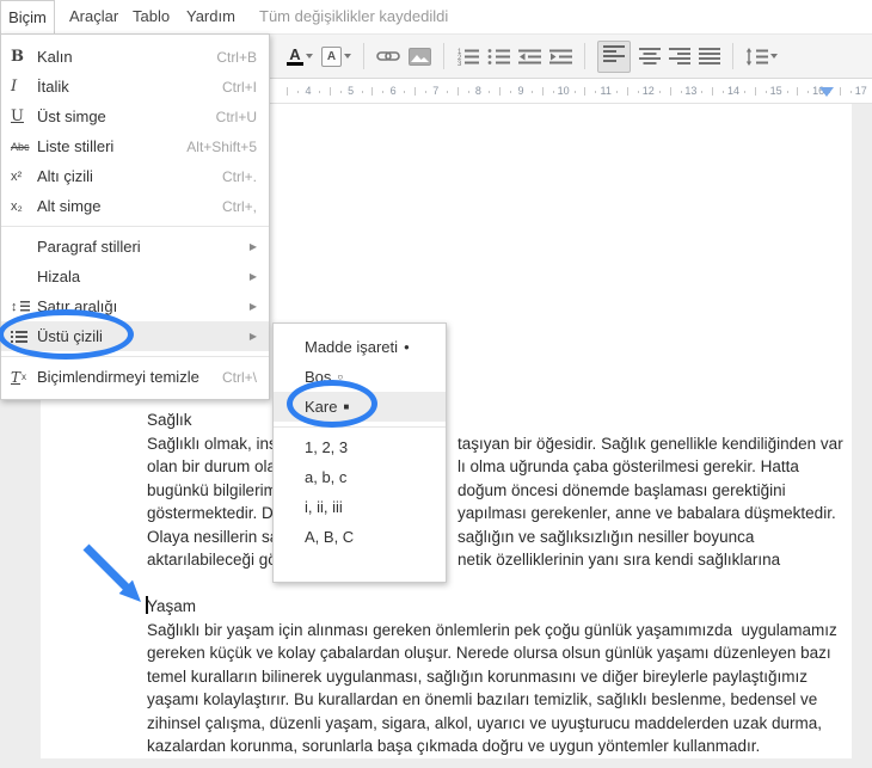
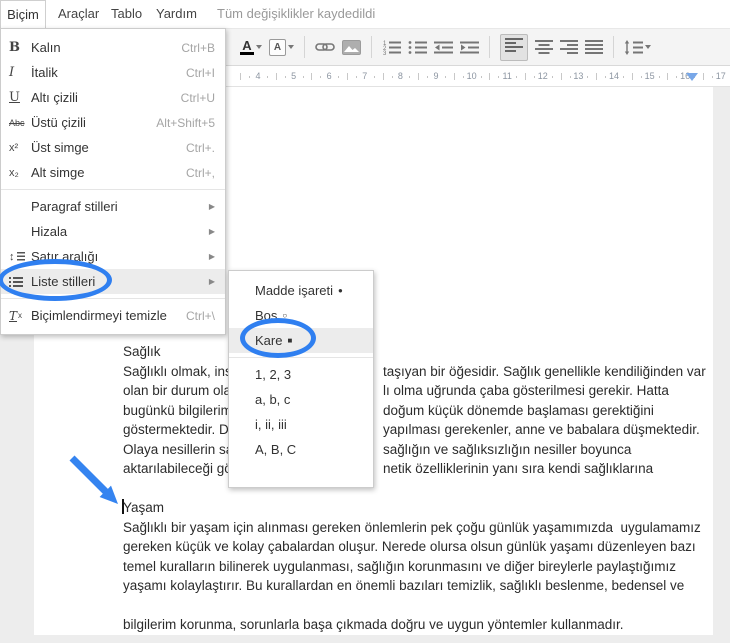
  Biçim
  Araçlar
  Tablo
  Yardım
  Tüm değişiklikler kaydedildi
  A
  A
  4
  5
  6
  7
  8
  9
  10
  11
  12
  13
  14
  15
  16
  17
  Sağlık
  Sağlıklı olmak, in
  taşıyan bir öğesidir. Sağlık genellikle kendiliğinden var
  olan bir durum ol
  lı olma uğrunda çaba gösterilmesi gerekir. Hatta
  bugünkü bilgilerim
- doğum öncesi dönemde başlaması gerektiğini
+ doğum küçük dönemde başlaması gerektiğini
  göstermektedir. D
  yapılması gerekenler, anne ve babalara düşmektedir.
  Olaya nesillerin s
  sağlığın ve sağlıksızlığın nesiller boyunca
  aktarılabileceği g
  netik özelliklerinin yanı sıra kendi sağlıklarına
  Yaşam
  Sağlıklı bir yaşam için alınması gereken önlemlerin pek çoğu günlük yaşamımızda uygulamamız
  gereken küçük ve kolay çabalardan oluşur. Nerede olursa olsun günlük yaşamı düzenleyen bazı
  temel kuralların bilinerek uygulanması, sağlığın korunmasını ve diğer bireylerle paylaştığımız
  yaşamı kolaylaştırır. Bu kurallardan en önemli bazıları temizlik, sağlıklı beslenme, bedensel ve
- zihinsel çalışma, düzenli yaşam, sigara, alkol, uyarıcı ve uyuşturucu maddelerden uzak durma,
- kazalardan korunma, sorunlarla başa çıkmada doğru ve uygun yöntemler kullanmadır.
+ bilgilerim korunma, sorunlarla başa çıkmada doğru ve uygun yöntemler kullanmadır.
  Kalın
  Ctrl+B
  İtalik
  Ctrl+I
- Üst simge
+ Altı çizili
  Ctrl+U
- Liste stilleri
+ Üstü çizili
  Alt+Shift+5
- Altı çizili
+ Üst simge
  Ctrl+.
  Alt simge
  Ctrl+,
  Paragraf stilleri
  ▶
  Hizala
  ▶
  Satır aralığı
  ▶
- Üstü çizili
+ Liste stilleri
  ▶
  Biçimlendirmeyi temizle
  Ctrl+\
  Madde işareti
  ●
  Boş
  ○
  Kare
  ■
  1, 2, 3
  a, b, c
  i, ii, iii
  A, B, C
